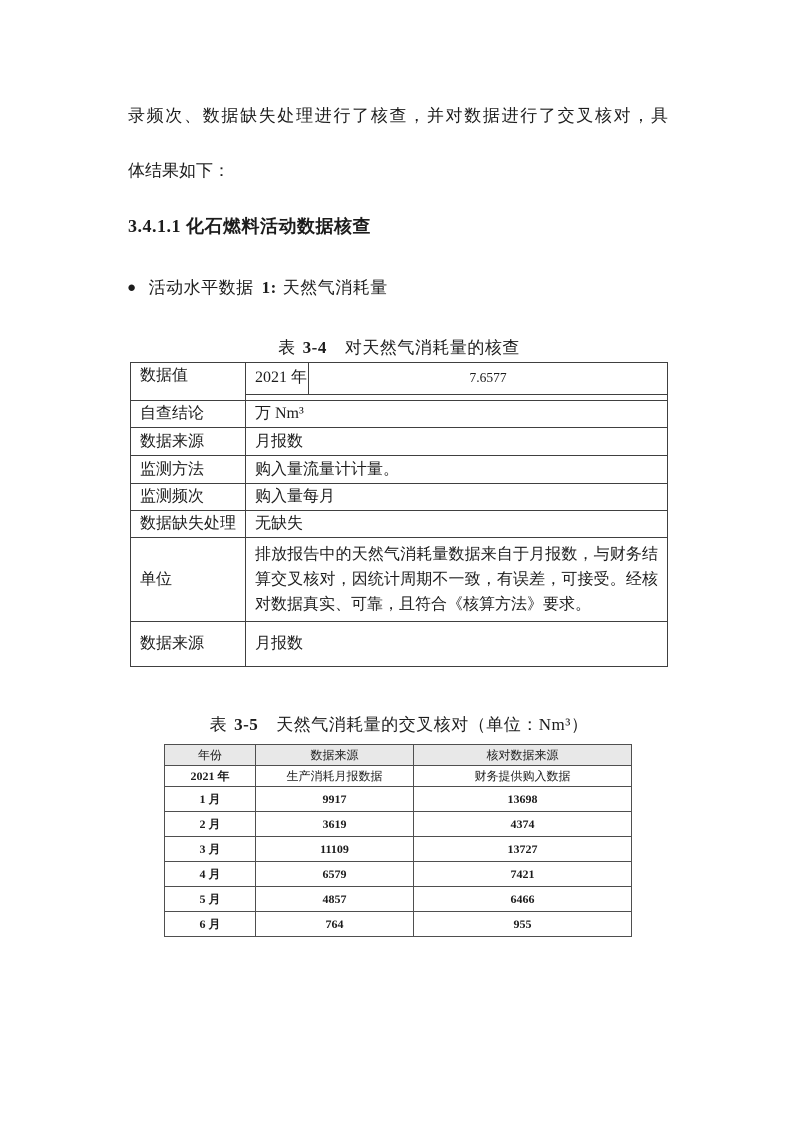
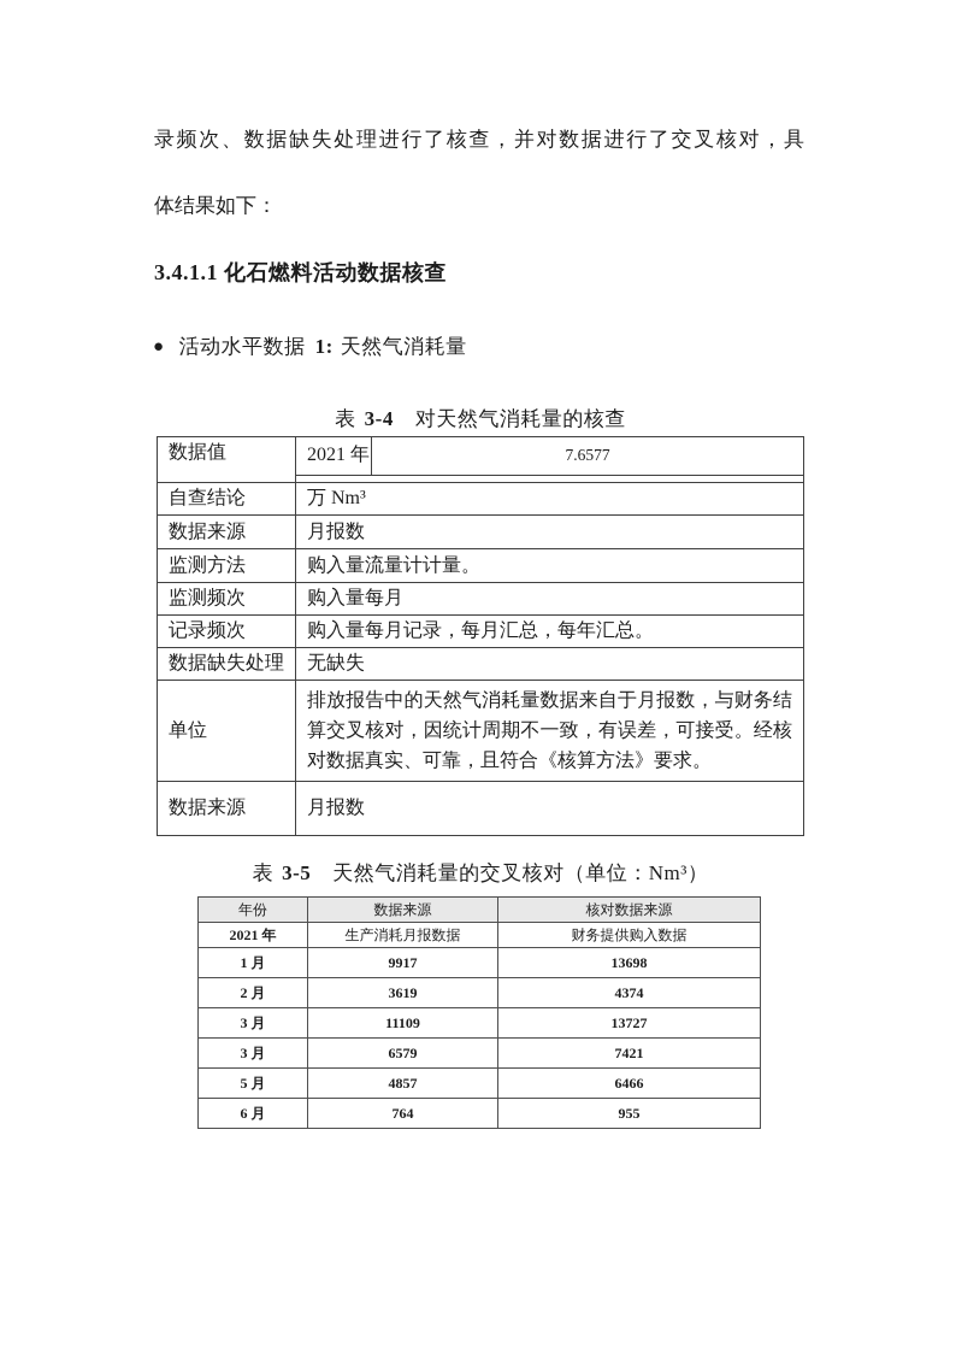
  录频次、数据缺失处理进行了核查，并对数据进行了交叉核对，具
  体结果如下：
  3.4.1.1 化石燃料活动数据核查
  ● 活动水平数据 1: 天然气消耗量
  表 3-4 对天然气消耗量的核查
  数据值	2021 年 7.6577
  自查结论	万 Nm³
  数据来源	月报数
  监测方法	购入量流量计计量。
  监测频次	购入量每月
+ 记录频次	购入量每月记录，每月汇总，每年汇总。
  数据缺失处理	无缺失
  单位	排放报告中的天然气消耗量数据来自于月报数，与财务结算交叉核对，因统计周期不一致，有误差，可接受。经核对数据真实、可靠，且符合《核算方法》要求。
  数据来源	月报数
  表 3-5 天然气消耗量的交叉核对（单位：Nm³）
  年份	数据来源	核对数据来源
  2021 年	生产消耗月报数据	财务提供购入数据
  1 月	9917	13698
  2 月	3619	4374
  3 月	11109	13727
- 4 月	6579	7421
+ 3 月	6579	7421
  5 月	4857	6466
  6 月	764	955
